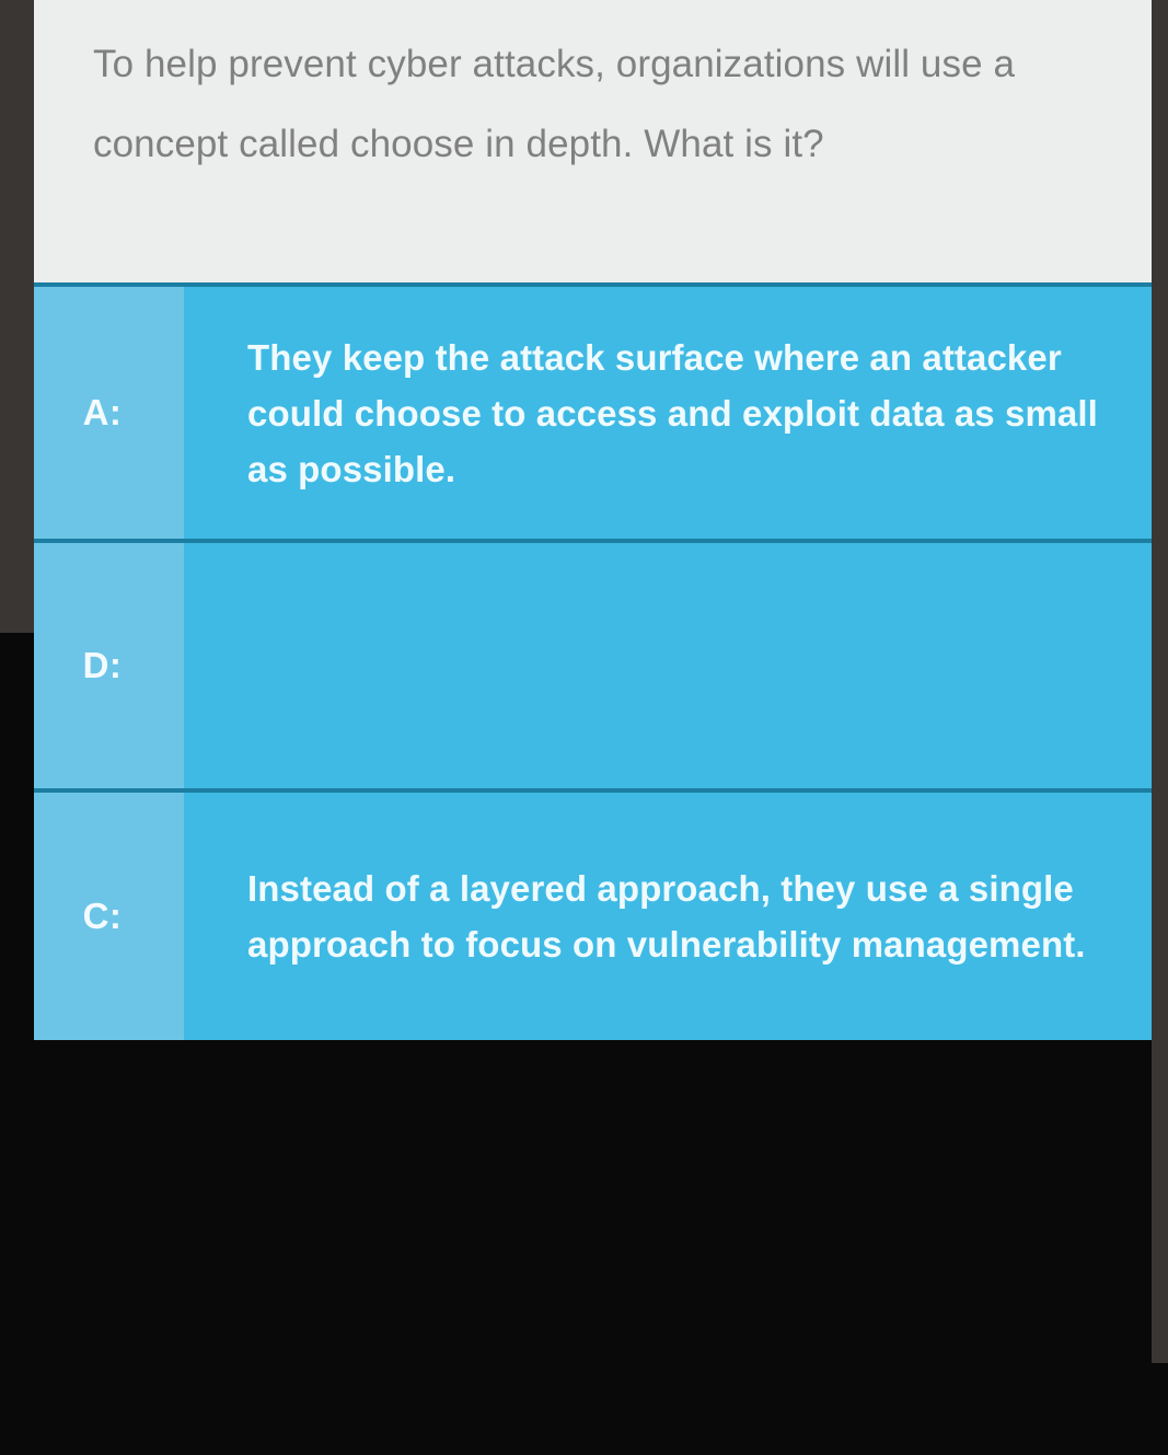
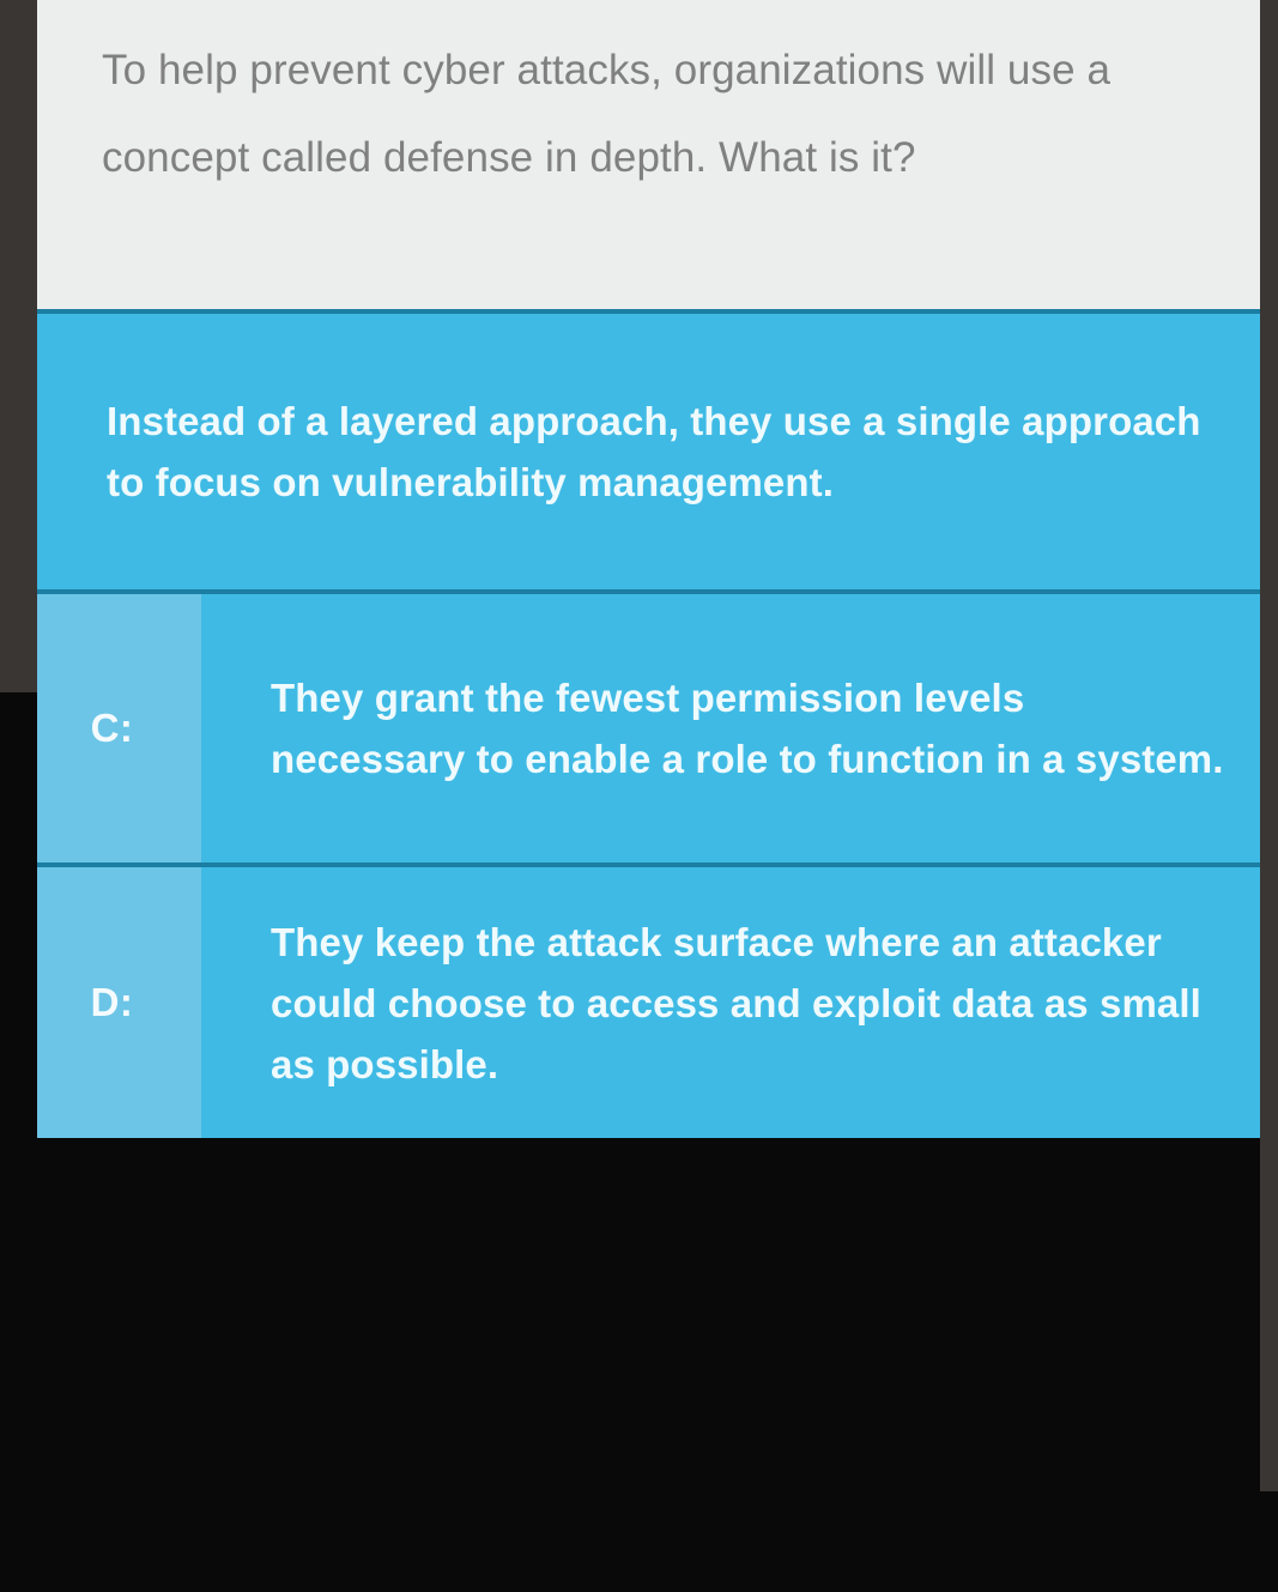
- To help prevent cyber attacks, organizations will use a concept called choose in depth. What is it?
+ To help prevent cyber attacks, organizations will use a concept called defense in depth. What is it?
- A:
- They keep the attack surface where an attacker could choose to access and exploit data as small as possible.
+ Instead of a layered approach, they use a single approach to focus on vulnerability management.
- D:
+ C:
+ They grant the fewest permission levels necessary to enable a role to function in a system.
- C:
+ D:
- Instead of a layered approach, they use a single approach to focus on vulnerability management.
+ They keep the attack surface where an attacker could choose to access and exploit data as small as possible.
